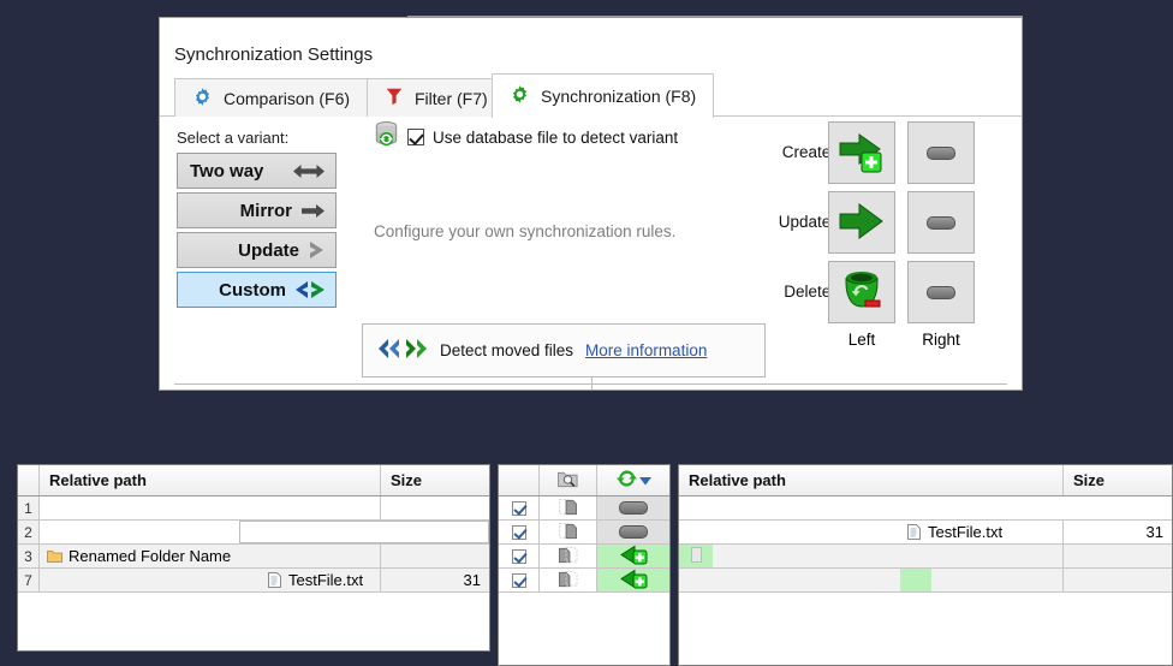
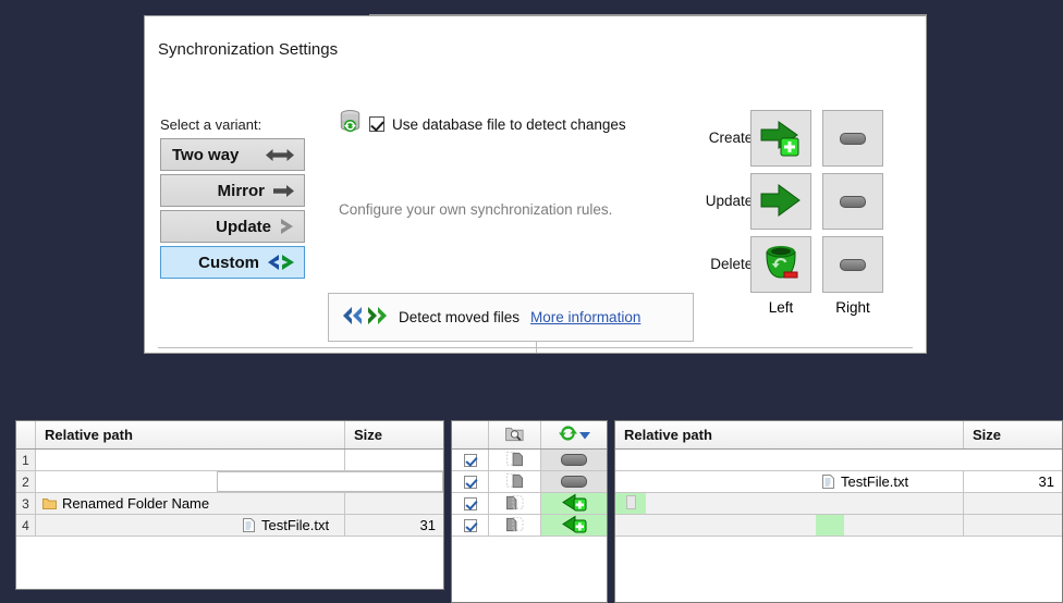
  Synchronization Settings
- Comparison (F6)
- Filter (F7)
- Synchronization (F8)
  Select a variant:
  Two way
  Mirror
  Update
  Custom
- Use database file to detect variant
+ Use database file to detect changes
  Configure your own synchronization rules.
  Detect moved files
  More information
  Create
  Update
  Delete
  Left
  Right
  Relative path
  Size
  1
  2
  3
  Renamed Folder Name
- 7
+ 4
  TestFile.txt
  31
  Relative path
  Size
  TestFile.txt
  31
